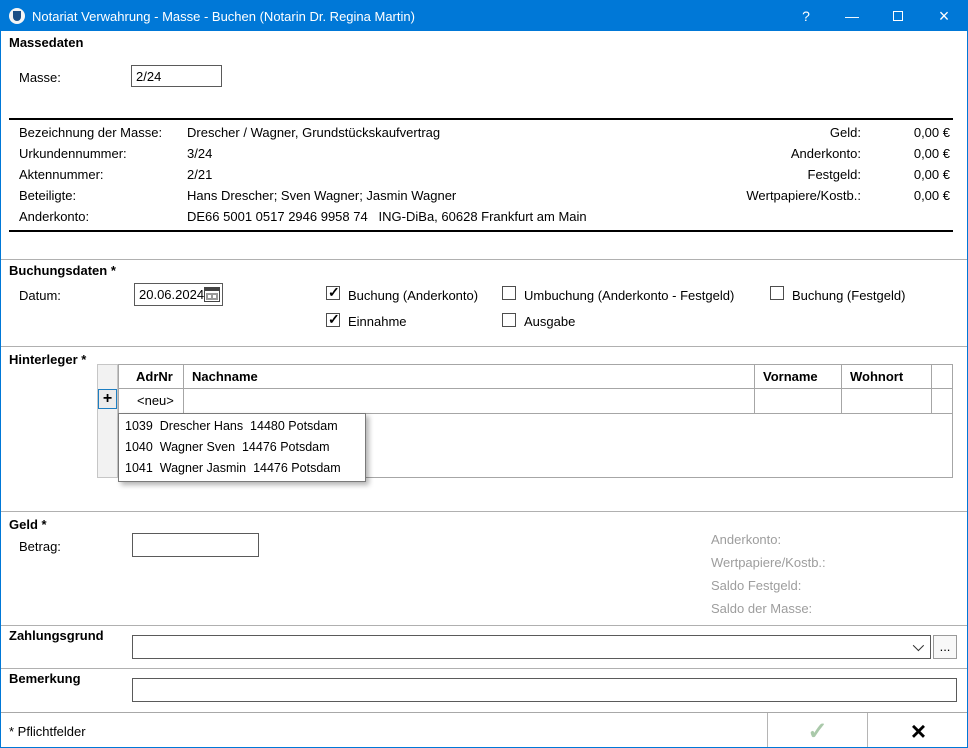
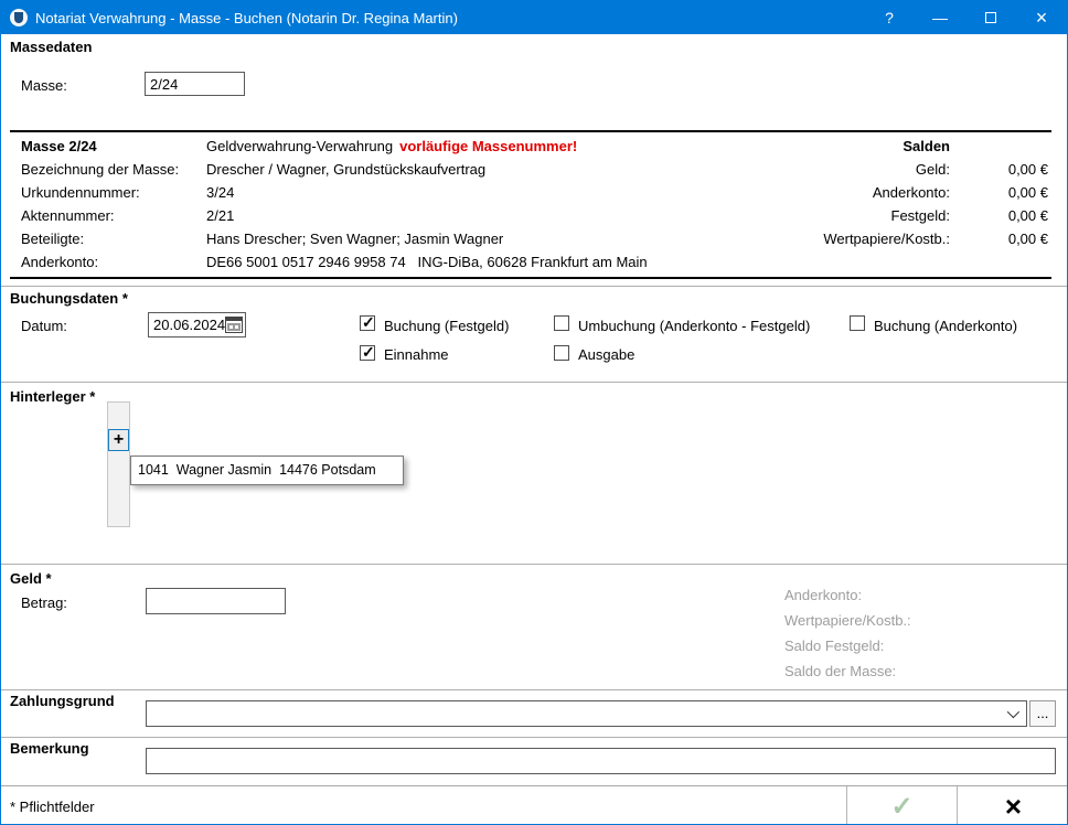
  Notariat Verwahrung - Masse - Buchen (Notarin Dr. Regina Martin)
  ?
  —
  ×
  Massedaten
  Masse:
  2/24
+ Masse 2/24
+ Geldverwahrung-Verwahrung vorläufige Massenummer!
+ Salden
  Bezeichnung der Masse:
  Drescher / Wagner, Grundstückskaufvertrag
  Geld:
  0,00 €
  Urkundennummer:
  3/24
  Anderkonto:
  0,00 €
  Aktennummer:
  2/21
  Festgeld:
  0,00 €
  Beteiligte:
  Hans Drescher; Sven Wagner; Jasmin Wagner
  Wertpapiere/Kostb.:
  0,00 €
  Anderkonto:
  DE66 5001 0517 2946 9958 74 ING-DiBa, 60628 Frankfurt am Main
  Buchungsdaten *
  Datum:
  20.06.2024
- Buchung (Anderkonto)
+ Buchung (Festgeld)
  Umbuchung (Anderkonto - Festgeld)
- Buchung (Festgeld)
+ Buchung (Anderkonto)
  Einnahme
  Ausgabe
  Hinterleger *
  +
- AdrNr
- Nachname
- Vorname
- Wohnort
- <neu>
- 1039 Drescher Hans 14480 Potsdam
- 1040 Wagner Sven 14476 Potsdam
  1041 Wagner Jasmin 14476 Potsdam
  Geld *
  Betrag:
  Anderkonto:
  Wertpapiere/Kostb.:
  Saldo Festgeld:
  Saldo der Masse:
  Zahlungsgrund
  ...
  Bemerkung
  * Pflichtfelder
  ✓
  ×
